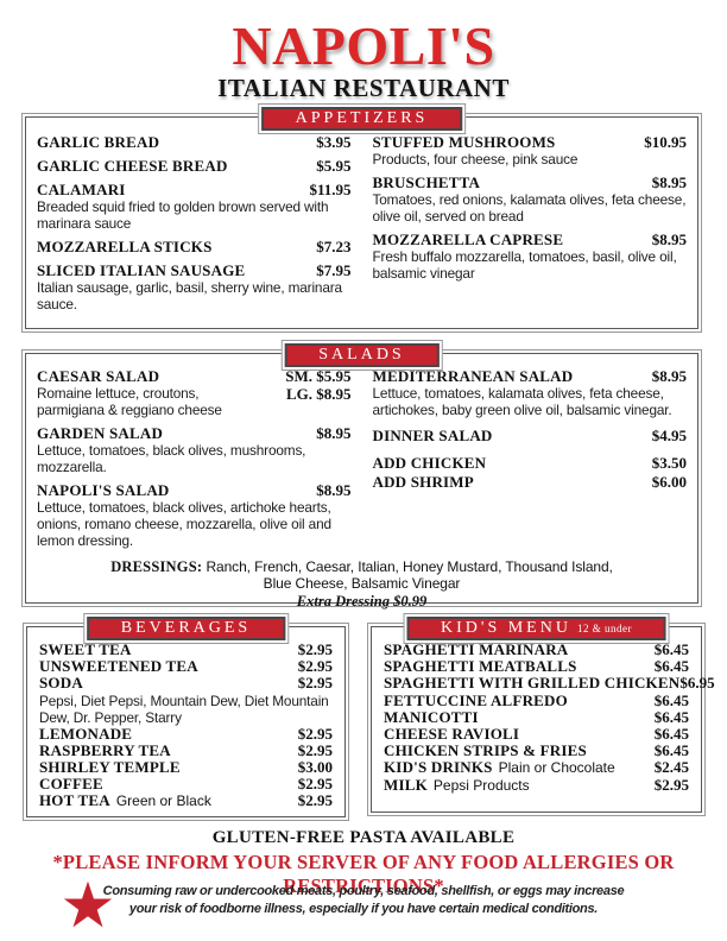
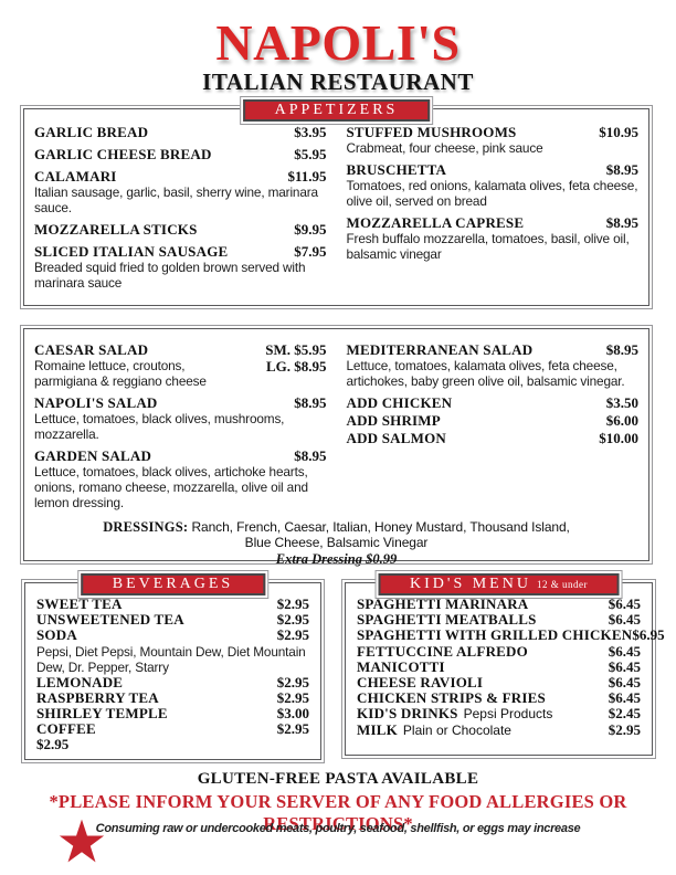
  NAPOLI'S
  ITALIAN RESTAURANT
  APPETIZERS
  GARLIC BREAD
  $3.95
  GARLIC CHEESE BREAD
  $5.95
  CALAMARI
  $11.95
- Breaded squid fried to golden brown served with marinara sauce
+ Italian sausage, garlic, basil, sherry wine, marinara sauce.
  MOZZARELLA STICKS
- $7.23
+ $9.95
  SLICED ITALIAN SAUSAGE
  $7.95
- Italian sausage, garlic, basil, sherry wine, marinara sauce.
+ Breaded squid fried to golden brown served with marinara sauce
  STUFFED MUSHROOMS
  $10.95
- Products, four cheese, pink sauce
+ Crabmeat, four cheese, pink sauce
  BRUSCHETTA
  $8.95
  Tomatoes, red onions, kalamata olives, feta cheese, olive oil, served on bread
  MOZZARELLA CAPRESE
  $8.95
  Fresh buffalo mozzarella, tomatoes, basil, olive oil, balsamic vinegar
- SALADS
  CAESAR SALAD
  Romaine lettuce, croutons, parmigiana & reggiano cheese
  SM. $5.95
  LG. $8.95
- GARDEN SALAD
+ NAPOLI'S SALAD
  $8.95
  Lettuce, tomatoes, black olives, mushrooms, mozzarella.
- NAPOLI'S SALAD
+ GARDEN SALAD
  $8.95
  Lettuce, tomatoes, black olives, artichoke hearts, onions, romano cheese, mozzarella, olive oil and lemon dressing.
  MEDITERRANEAN SALAD
  $8.95
  Lettuce, tomatoes, kalamata olives, feta cheese, artichokes, baby green olive oil, balsamic vinegar.
- DINNER SALAD
- $4.95
  ADD CHICKEN
  $3.50
  ADD SHRIMP
  $6.00
+ ADD SALMON
+ $10.00
  DRESSINGS: Ranch, French, Caesar, Italian, Honey Mustard, Thousand Island,
  Blue Cheese, Balsamic Vinegar
  Extra Dressing $0.99
  BEVERAGES
  SWEET TEA
  $2.95
  UNSWEETENED TEA
  $2.95
  SODA
  $2.95
  Pepsi, Diet Pepsi, Mountain Dew, Diet Mountain Dew, Dr. Pepper, Starry
  LEMONADE
  $2.95
  RASPBERRY TEA
  $2.95
  SHIRLEY TEMPLE
  $3.00
  COFFEE
  $2.95
- HOT TEA
- Green or Black
  $2.95
  KID'S MENU
  12 & under
  SPAGHETTI MARINARA
  $6.45
  SPAGHETTI MEATBALLS
  $6.45
  SPAGHETTI WITH GRILLED CHICKEN
  $6.95
  FETTUCCINE ALFREDO
  $6.45
  MANICOTTI
  $6.45
  CHEESE RAVIOLI
  $6.45
  CHICKEN STRIPS & FRIES
  $6.45
  KID'S DRINKS
- Plain or Chocolate
+ Pepsi Products
  $2.45
  MILK
- Pepsi Products
+ Plain or Chocolate
  $2.95
  GLUTEN-FREE PASTA AVAILABLE
  *PLEASE INFORM YOUR SERVER OF ANY FOOD ALLERGIES OR RESTRICTIONS*
  Consuming raw or undercooked meats, poultry, seafood, shellfish, or eggs may increase
- your risk of foodborne illness, especially if you have certain medical conditions.
